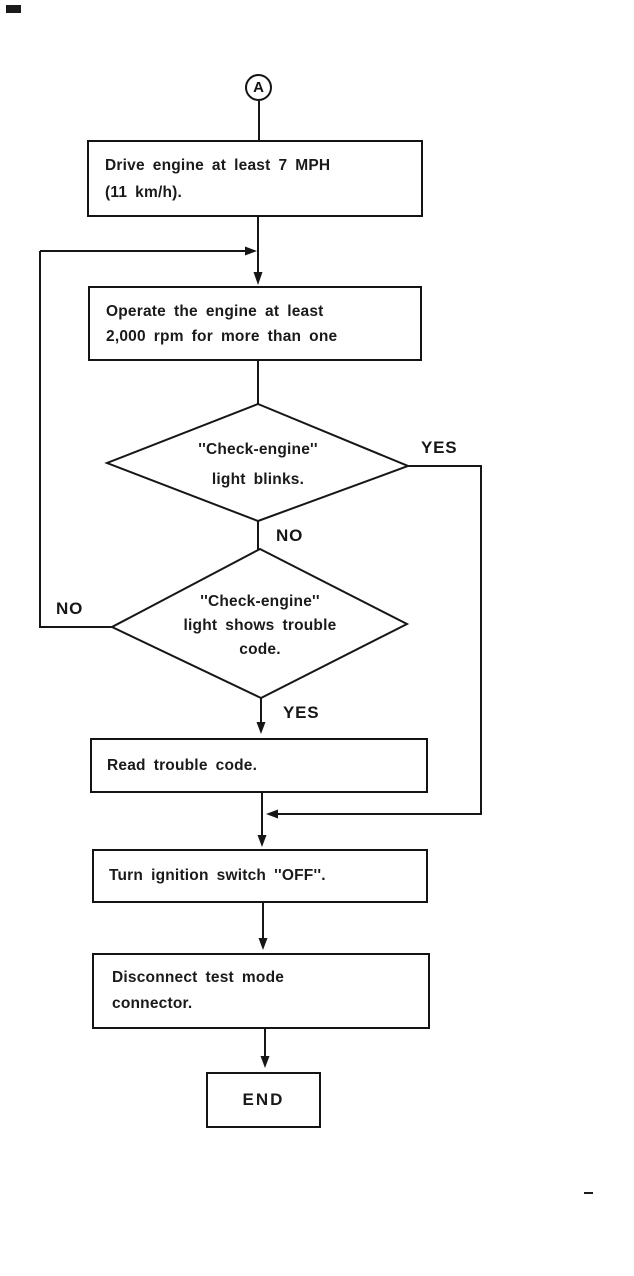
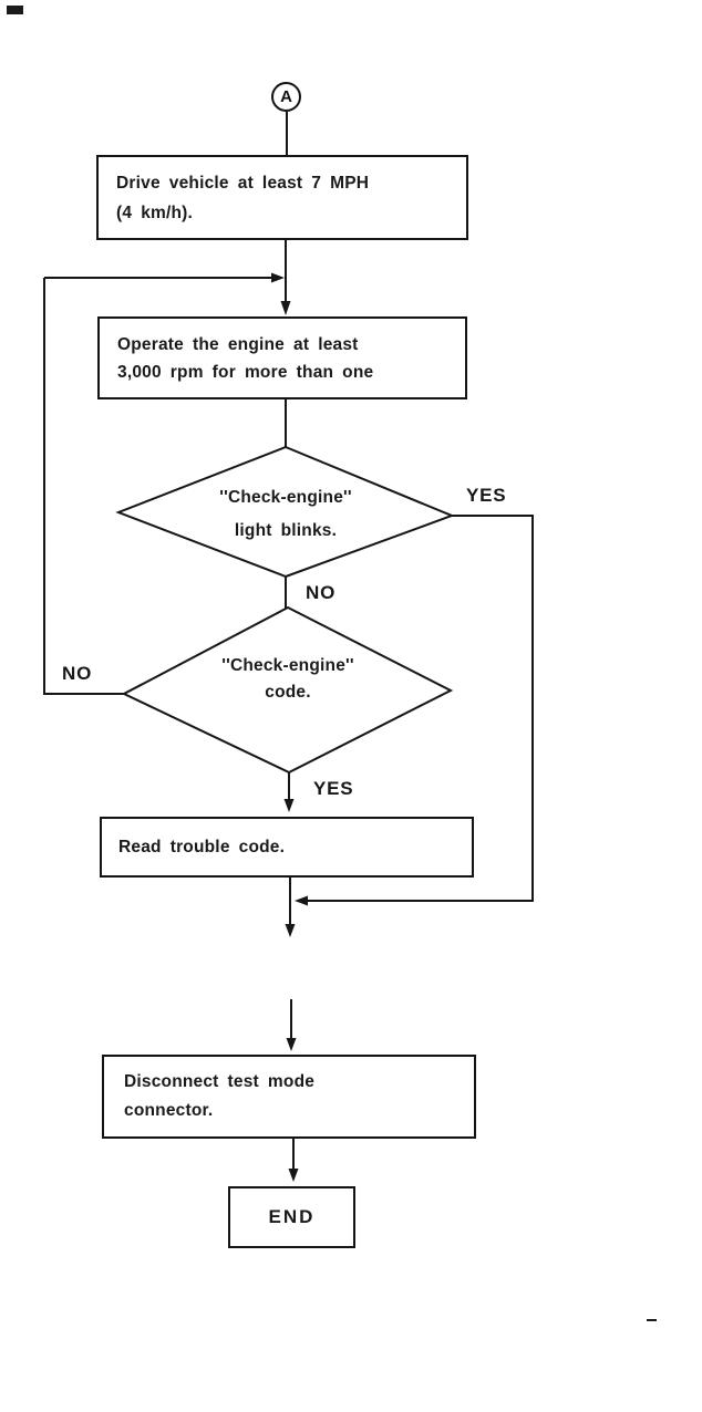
  A
- Drive engine at least 7 MPH
+ Drive vehicle at least 7 MPH
- (11 km/h).
+ (4 km/h).
  Operate the engine at least
- 2,000 rpm for more than one
+ 3,000 rpm for more than one
  ''Check-engine''
  light blinks.
  ''Check-engine''
- light shows trouble
  code.
  YES
  NO
  NO
  YES
  Read trouble code.
- Turn ignition switch ''OFF''.
  Disconnect test mode
  connector.
  END
